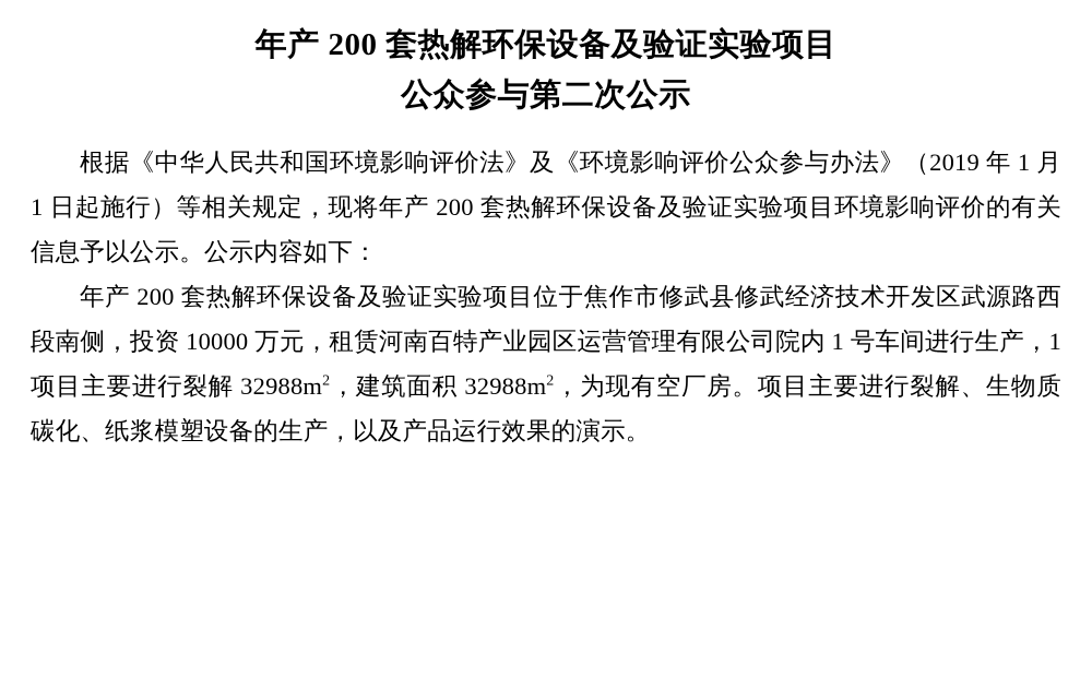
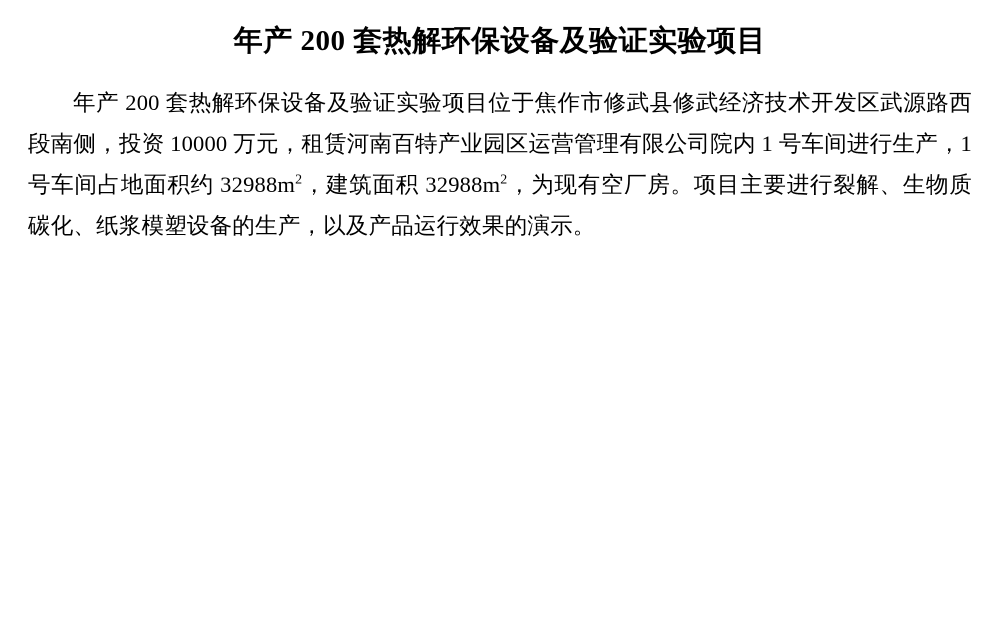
  年产 200 套热解环保设备及验证实验项目
- 公众参与第二次公示
- 根据《中华人民共和国环境影响评价法》及《环境影响评价公众参与办法》（2019 年 1 月 1 日起施行）等相关规定，现将年产 200 套热解环保设备及验证实验项目环境影响评价的有关信息予以公示。公示内容如下：
- 年产 200 套热解环保设备及验证实验项目位于焦作市修武县修武经济技术开发区武源路西段南侧，投资 10000 万元，租赁河南百特产业园区运营管理有限公司院内 1 号车间进行生产，1 项目主要进行裂解 32988m2，建筑面积 32988m2，为现有空厂房。项目主要进行裂解、生物质碳化、纸浆模塑设备的生产，以及产品运行效果的演示。
+ 年产 200 套热解环保设备及验证实验项目位于焦作市修武县修武经济技术开发区武源路西段南侧，投资 10000 万元，租赁河南百特产业园区运营管理有限公司院内 1 号车间进行生产，1 号车间占地面积约 32988m2，建筑面积 32988m2，为现有空厂房。项目主要进行裂解、生物质碳化、纸浆模塑设备的生产，以及产品运行效果的演示。
